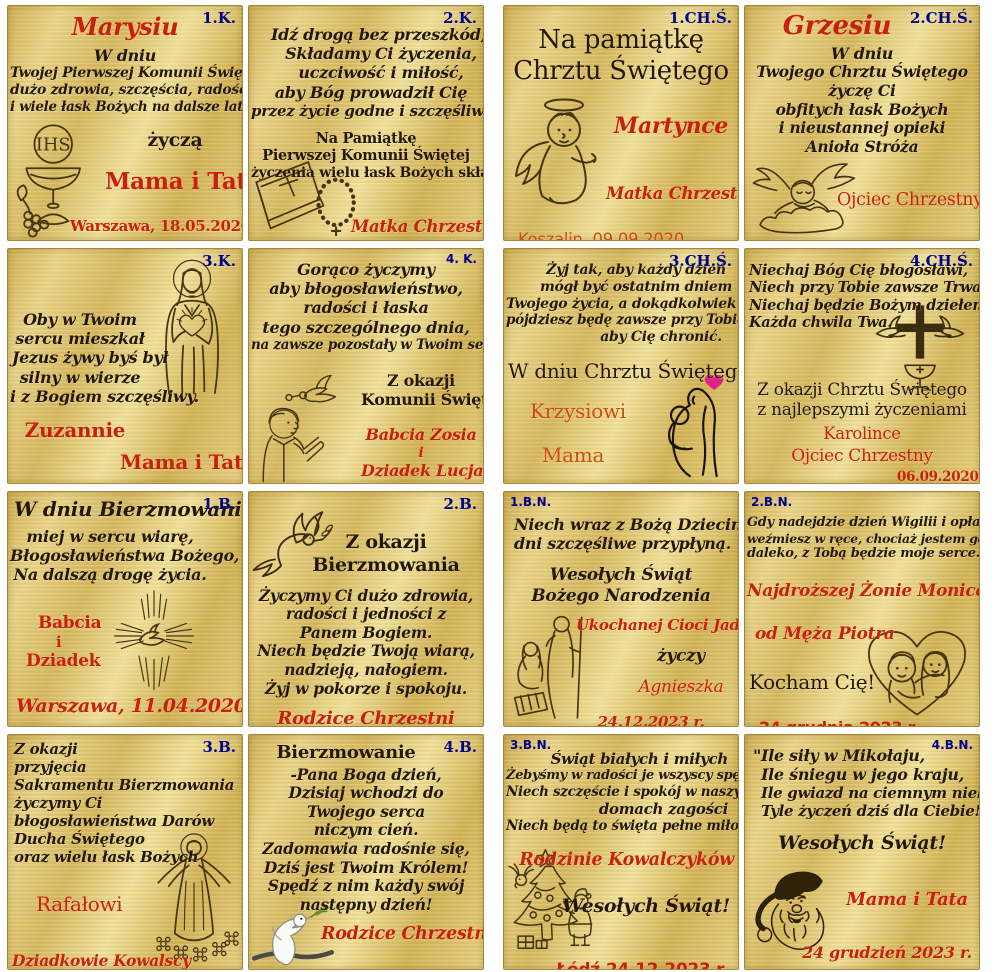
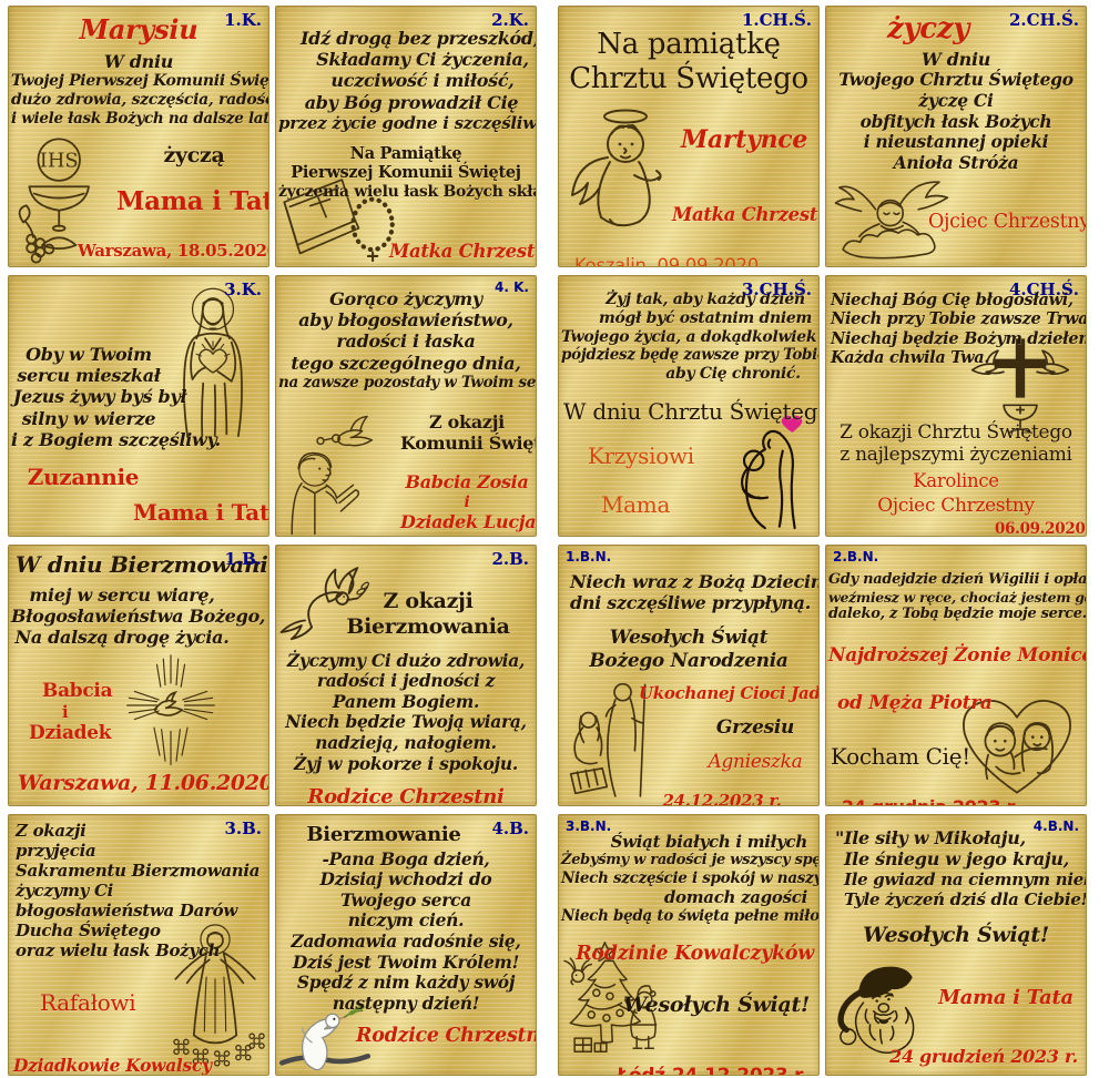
  1.K.
  IHS
  Marysiu
  W dniu
  Twojej Pierwszej Komunii Świę
  dużo zdrowia, szczęścia, radoś
  i wiele łask Bożych na dalsze lat
  życzą
  Mama i Tat
  Warszawa, 18.05.202
  2.K.
  Idź drogą bez przeszkód
  Składamy Ci życzenia,
  uczciwość i miłość,
  aby Bóg prowadził Cię
  przez życie godne i szczęśliw
  Na Pamiątkę
  Pierwszej Komunii Świętej
  życzenia wielu łask Bożych skł
  Matka Chrzest
  1.CH.Ś.
  Na pamiątkę
  Chrztu Świętego
  Martynce
  Matka Chrzest
  Koszalin, 09.09.2020
  2.CH.Ś.
- Grzesiu
+ życzy
  W dniu
  Twojego Chrztu Świętego
  życzę Ci
  obfitych łask Bożych
  i nieustannej opieki
  Anioła Stróża
  Ojciec Chrzestny
  3.K.
  Oby w Twoim
  sercu mieszkał
  Jezus żywy byś był
  silny w wierze
  i z Bogiem szczęśliwy.
  Zuzannie
  Mama i Tat
  4. K.
  Gorąco życzymy
  aby błogosławieństwo,
  radości i łaska
  tego szczególnego dnia,
  na zawsze pozostały w Twoim se
  Z okazji
  Komunii Świę
  Babcia Zosia
  i
  Dziadek Lucja
  3.CH.Ś.
  Żyj tak, aby każdy dzień
  mógł być ostatnim dniem
  Twojego życia, a dokądkolwiek
  pójdziesz będę zawsze przy Tobi
  aby Cię chronić.
  W dniu Chrztu Święteg
  Krzysiowi
  Mama
  4.CH.Ś.
  Niechaj Bóg Cię błogosławi,
  Niech przy Tobie zawsze Trwa
  Niechaj będzie Bożym dziełe
  Każda chwila Twa.
  Z okazji Chrztu Świętego
  z najlepszymi życzeniami
  Karolince
  Ojciec Chrzestny
  06.09.2020
  1.B.
  W dniu Bierzmowani
  miej w sercu wiarę,
  Błogosławieństwa Bożego,
  Na dalszą drogę życia.
  Babcia
  i
  Dziadek
- Warszawa, 11.04.2020
+ Warszawa, 11.06.2020
  2.B.
  Z okazji
  Bierzmowania
  Życzymy Ci dużo zdrowia,
  radości i jedności z
  Panem Bogiem.
  Niech będzie Twoją wiarą,
  nadzieją, nałogiem.
  Żyj w pokorze i spokoju.
  Rodzice Chrzestni
  1.B.N.
  Niech wraz z Bożą Dziecin
  dni szczęśliwe przypłyną.
  Wesołych Świąt
  Bożego Narodzenia
  Ukochanej Cioci Jad
- życzy
+ Grzesiu
  Agnieszka
  24.12.2023 r.
  2.B.N.
  Gdy nadejdzie dzień Wigilii i opła
  weźmiesz w ręce, chociaż jestem g
  daleko, z Tobą będzie moje serce.
  Najdroższej Żonie Monic
  od Męża Piotra
  Kocham Cię!
  3.B.
  Z okazji
  przyjęcia
  Sakramentu Bierzmowania
  życzymy Ci
  błogosławieństwa Darów
  Ducha Świętego
  oraz wielu łask Bożych
  Rafałowi
  Dziadkowie Kowalscy
  4.B.
  Bierzmowanie
  -Pana Boga dzień,
  Dzisiaj wchodzi do
  Twojego serca
  niczym cień.
  Zadomawia radośnie się,
  Dziś jest Twoim Królem!
  Spędź z nim każdy swój
  następny dzień!
  Rodzice Chrzestn
  3.B.N.
  Świąt białych i miłych
  Żebyśmy w radości je wszyscy spę
  Niech szczęście i spokój w naszy
  domach zagości
  Niech będą to święta pełne miło
  Rodzinie Kowalczyków
  Wesołych Świąt!
  4.B.N.
  "Ile siły w Mikołaju,
  Ile śniegu w jego kraju,
  Ile gwiazd na ciemnym nie
  Tyle życzeń dziś dla Ciebie!
  Wesołych Świąt!
  Mama i Tata
  24 grudzień 2023 r.
